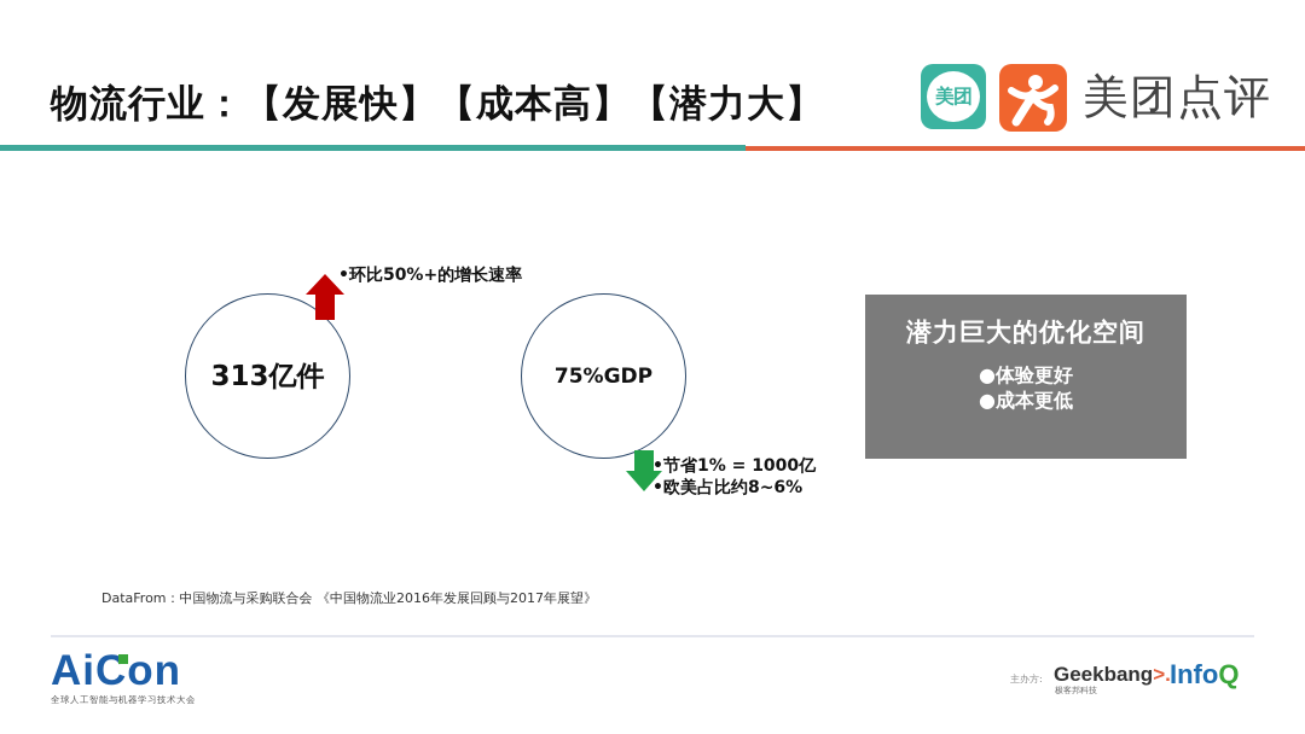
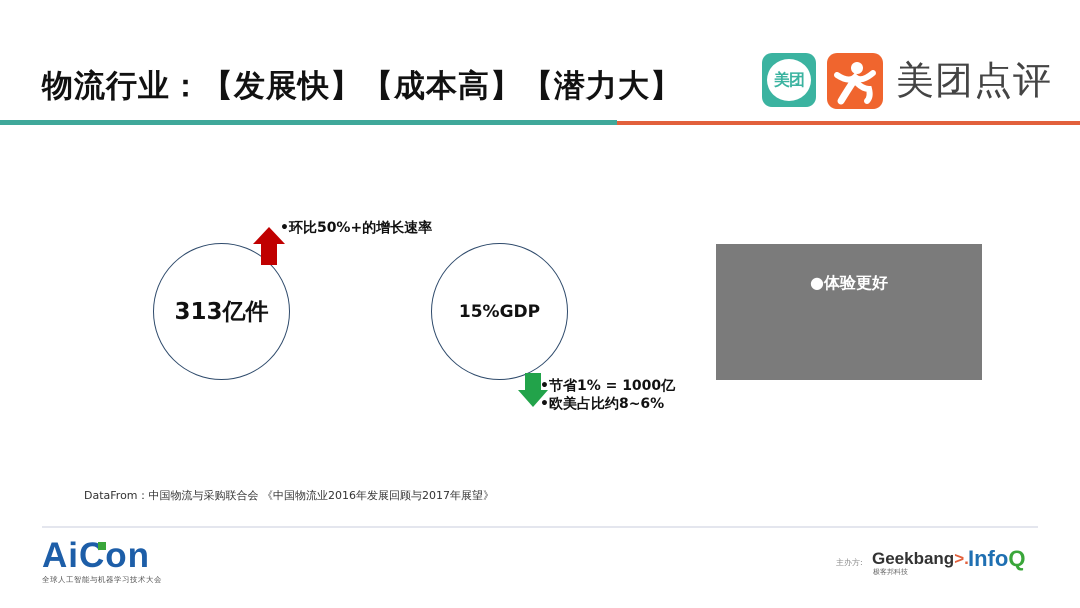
  物流行业：【发展快】【成本高】【潜力大】
  美团
  美团点评
  313亿件
  •环比50%+的增长速率
- 75%GDP
+ 15%GDP
  •节省1% = 1000亿
  •欧美占比约8~6%
- 潜力巨大的优化空间
  ●体验更好
- ●成本更低
  DataFrom：中国物流与采购联合会 《中国物流业2016年发展回顾与2017年展望》
  AiCon
  全球人工智能与机器学习技术大会
  主办方:
  Geekbang>.
  极客邦科技
  InfoQ
